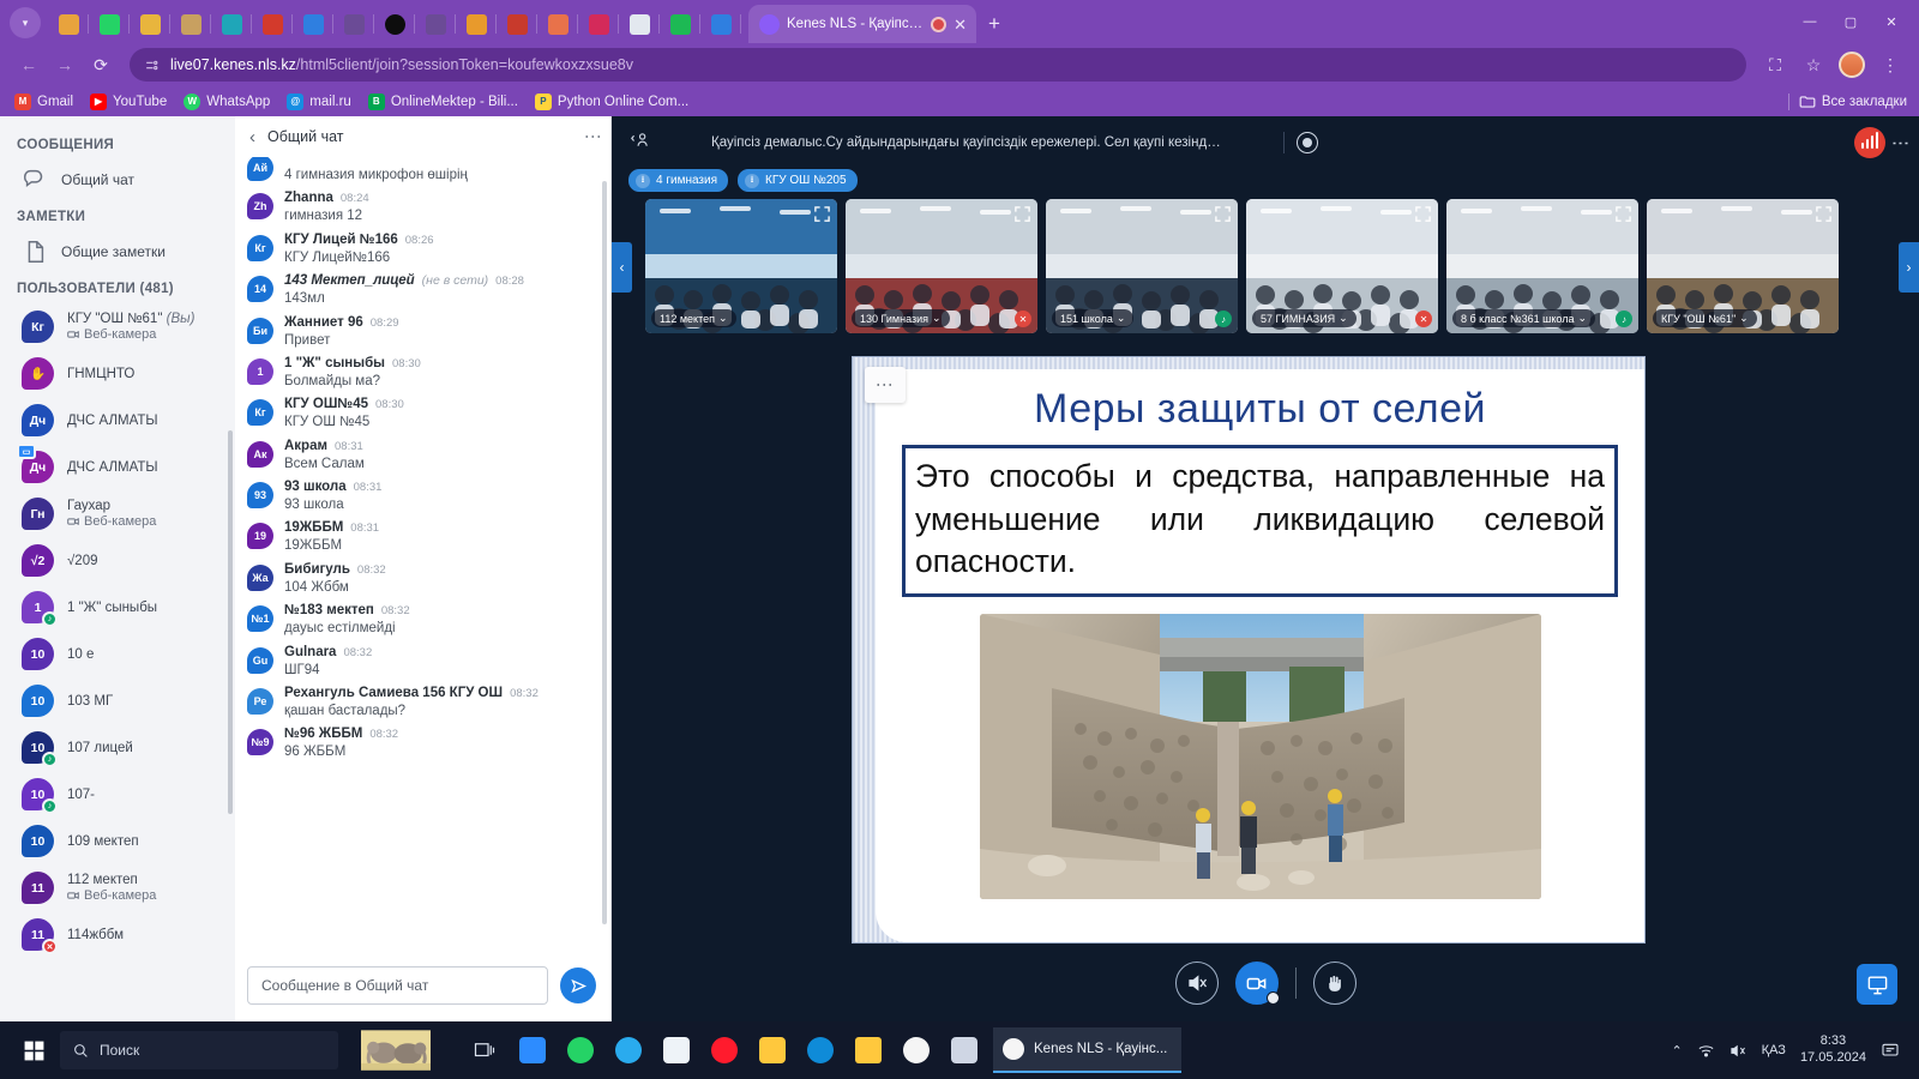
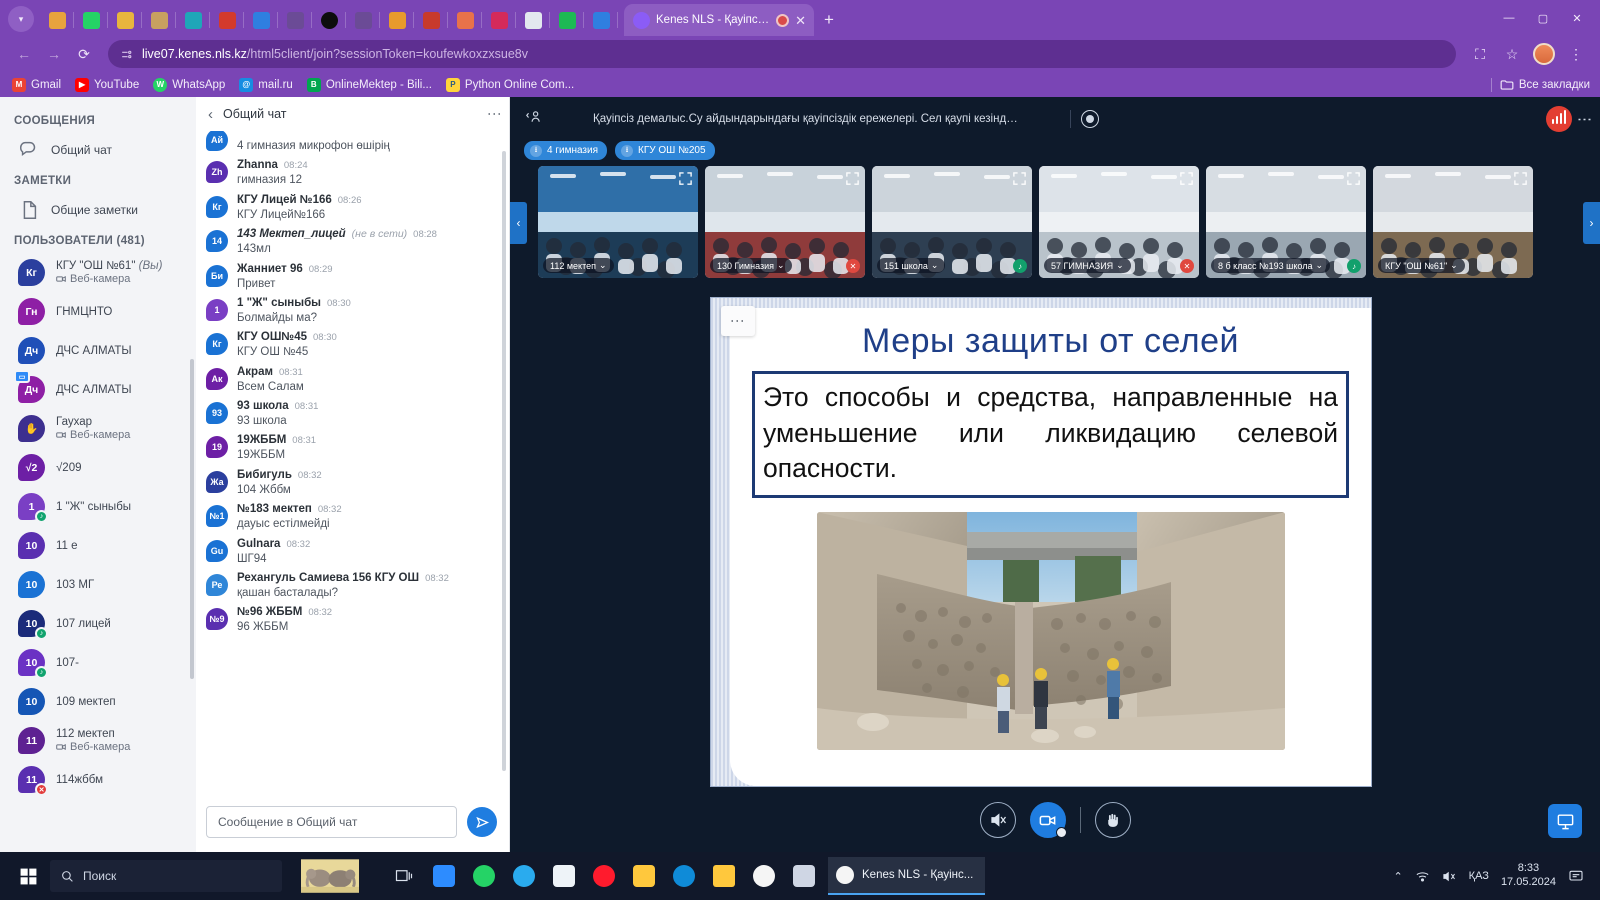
  ▾
  Kenes NLS - Қауіпсіз
  ✕
  +
  —
  ▢
  ✕
  ←
  →
  ⟳
  live07.kenes.nls.kz/html5client/join?sessionToken=koufewkoxzxsue8v
  ⛶
  ☆
  ⋮
  M
  Gmail
  ▶
  YouTube
  W
  WhatsApp
  @
  mail.ru
  B
  OnlineMektep - Bili...
  P
  Python Online Com...
  Все закладки
  СООБЩЕНИЯ
  Общий чат
  ЗАМЕТКИ
  Общие заметки
  ПОЛЬЗОВАТЕЛИ (481)
  Кг
  КГУ "ОШ №61" (Вы)
  Веб-камера
- ✋
+ Гн
  ГНМЦНТО
  Дч
  ДЧС АЛМАТЫ
  Дч
  ДЧС АЛМАТЫ
- Гн
+ ✋
  Гаухар
  Веб-камера
  √2
  √209
  1
  1 "Ж" сыныбы
  10
- 10 е
+ 11 е
  10
  103 МГ
  10
  107 лицей
  10
  107-
  10
  109 мектеп
  11
  112 мектеп
  Веб-камера
  11
  114жббм
  ‹
  Общий чат
  Ай
  4 гимназия микрофон өшірің
  Zh
  Zhanna
  08:24
  гимназия 12
  Кг
  КГУ Лицей №166
  08:26
  КГУ Лицей№166
  14
  143 Мектеп_лицей
  (не в сети)
  08:28
  143мл
  Би
  Жанниет 96
  08:29
  Привет
  1
  1 "Ж" сыныбы
  08:30
  Болмайды ма?
  Кг
  КГУ ОШ№45
  08:30
  КГУ ОШ №45
  Ак
  Акрам
  08:31
  Всем Салам
  93
  93 школа
  08:31
  93 школа
  19
  19ЖББМ
  08:31
  19ЖББМ
  Жа
  Бибигуль
  08:32
  104 Жббм
  №1
  №183 мектеп
  08:32
  дауыс естілмейді
  Gu
  Gulnara
  08:32
  ШГ94
  Ре
  Рехангуль Самиева 156 КГУ ОШ
  08:32
  қашан басталады?
  №9
  №96 ЖББМ
  08:32
  96 ЖББМ
  Сообщение в Общий чат
  Қауіпсіз демалыс.Су айдындарындағы қауіпсіздік ережелері. Сел қаупі кезіндегі халықт
  ⭳
  4 гимназия
  ⭳
  КГУ ОШ №205
  ‹
  112 мектеп
  ⌄
  130 Гимназия
  ⌄
  ✕
  151 школа
  ⌄
  ♪
  57 ГИМНАЗИЯ
  ⌄
  ✕
- 8 б класс №361 школа
+ 8 б класс №193 школа
  ⌄
  ♪
  КГУ "ОШ №61"
  ⌄
  ›
  Меры защиты от селей
  Это способы и средства, направленные на уменьшение или ликвидацию селевой опасности.
  Поиск
  Kenes NLS - Қауінс...
  ⌃
  ҚАЗ
  8:33
  17.05.2024
